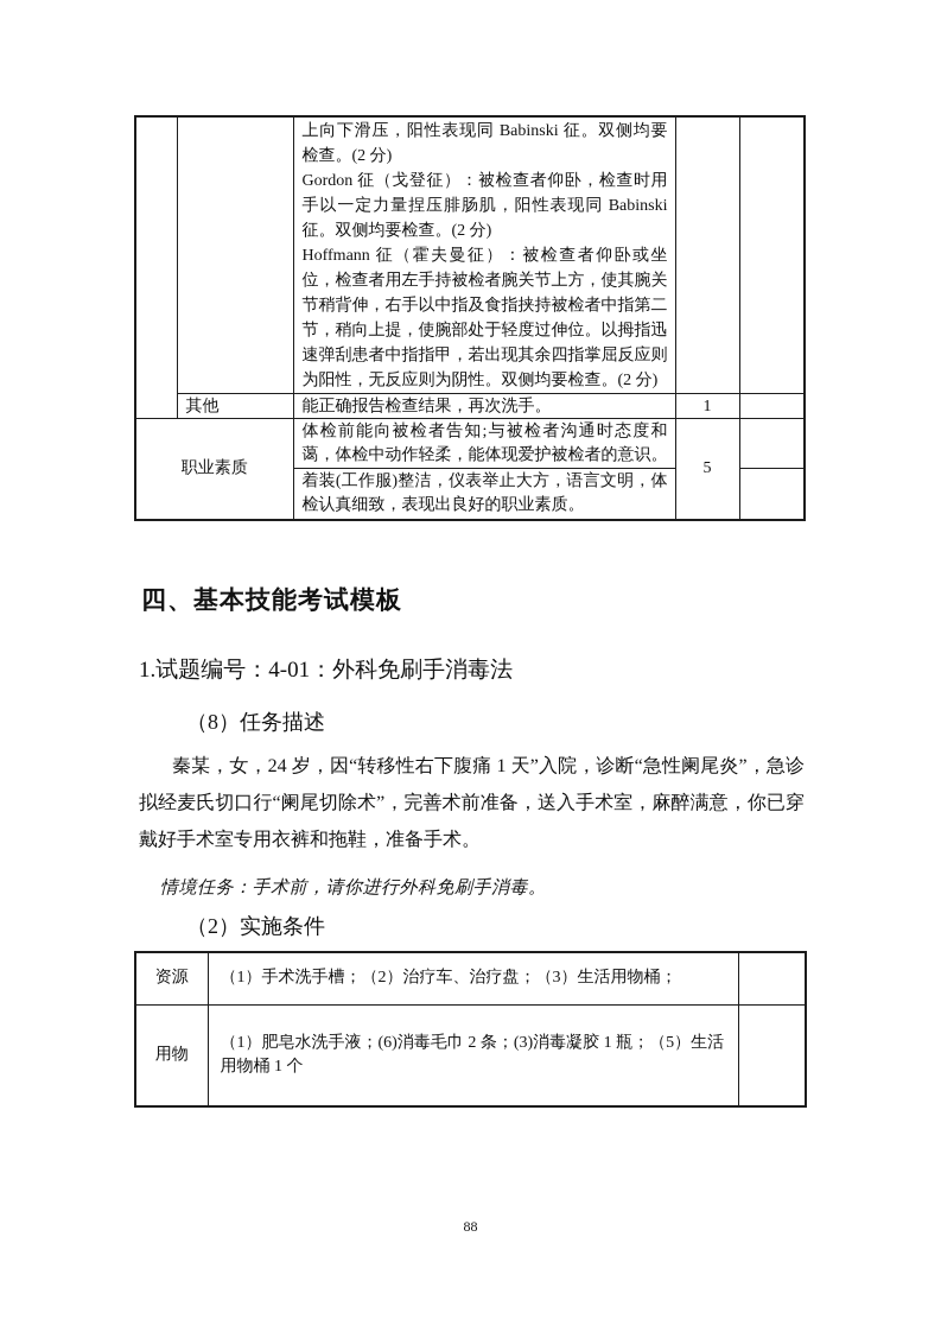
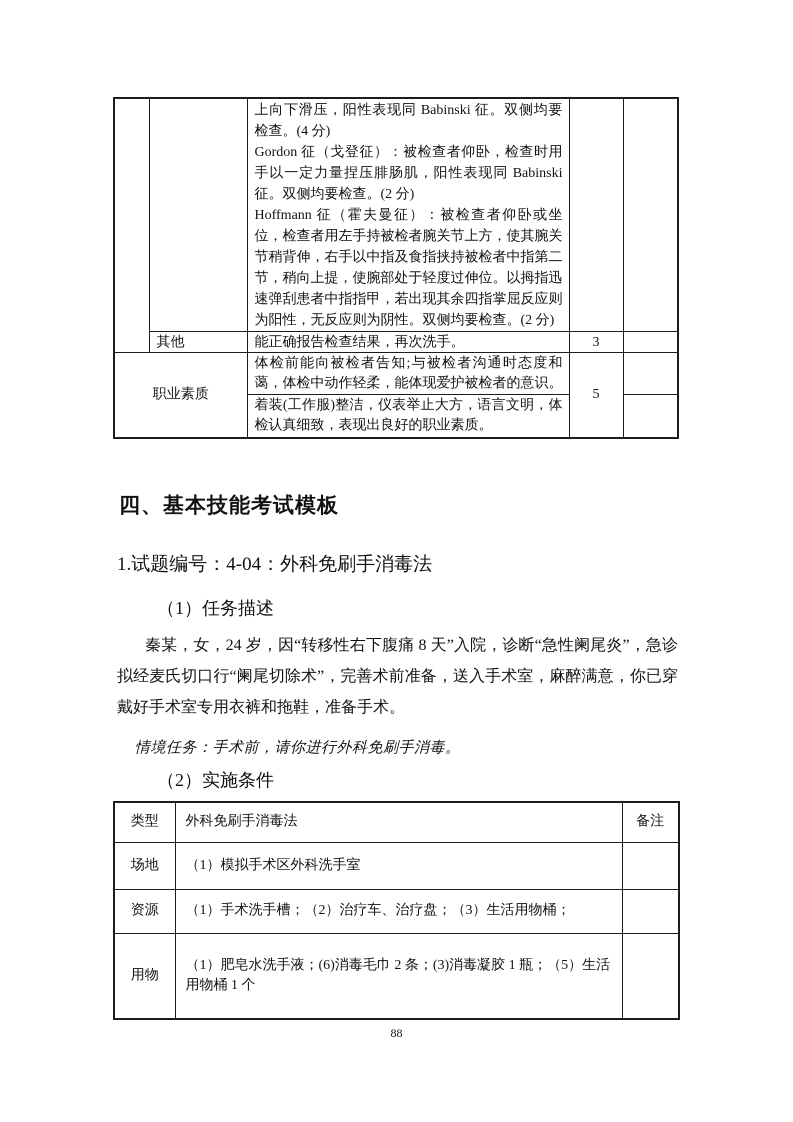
- 		上向下滑压，阳性表现同 Babinski 征。双侧均要检查。(2 分) Gordon 征（戈登征）：被检查者仰卧，检查时用手以一定力量捏压腓肠肌，阳性表现同 Babinski 征。双侧均要检查。(2 分) Hoffmann 征（霍夫曼征）：被检查者仰卧或坐位，检查者用左手持被检者腕关节上方，使其腕关节稍背伸，右手以中指及食指挟持被检者中指第二节，稍向上提，使腕部处于轻度过伸位。以拇指迅速弹刮患者中指指甲，若出现其余四指掌屈反应则为阳性，无反应则为阴性。双侧均要检查。(2 分)
+ 		上向下滑压，阳性表现同 Babinski 征。双侧均要检查。(4 分) Gordon 征（戈登征）：被检查者仰卧，检查时用手以一定力量捏压腓肠肌，阳性表现同 Babinski 征。双侧均要检查。(2 分) Hoffmann 征（霍夫曼征）：被检查者仰卧或坐位，检查者用左手持被检者腕关节上方，使其腕关节稍背伸，右手以中指及食指挟持被检者中指第二节，稍向上提，使腕部处于轻度过伸位。以拇指迅速弹刮患者中指指甲，若出现其余四指掌屈反应则为阳性，无反应则为阴性。双侧均要检查。(2 分)
- 其他	能正确报告检查结果，再次洗手。	1
+ 其他	能正确报告检查结果，再次洗手。	3
  职业素质	体检前能向被检者告知;与被检者沟通时态度和蔼，体检中动作轻柔，能体现爱护被检者的意识。	5
  着装(工作服)整洁，仪表举止大方，语言文明，体检认真细致，表现出良好的职业素质。
  四、基本技能考试模板
- 1.试题编号：4-01：外科免刷手消毒法
+ 1.试题编号：4-04：外科免刷手消毒法
- （8）任务描述
+ （1）任务描述
- 秦某，女，24 岁，因“转移性右下腹痛 1 天”入院，诊断“急性阑尾炎”，急诊拟经麦氏切口行“阑尾切除术”，完善术前准备，送入手术室，麻醉满意，你已穿戴好手术室专用衣裤和拖鞋，准备手术。
+ 秦某，女，24 岁，因“转移性右下腹痛 8 天”入院，诊断“急性阑尾炎”，急诊拟经麦氏切口行“阑尾切除术”，完善术前准备，送入手术室，麻醉满意，你已穿戴好手术室专用衣裤和拖鞋，准备手术。
  情境任务：手术前，请你进行外科免刷手消毒。
  （2）实施条件
+ 类型	外科免刷手消毒法	备注
+ 场地	（1）模拟手术区外科洗手室
  资源	（1）手术洗手槽；（2）治疗车、治疗盘；（3）生活用物桶；
  用物	（1）肥皂水洗手液；(6)消毒毛巾 2 条；(3)消毒凝胶 1 瓶；（5）生活用物桶 1 个
  88
